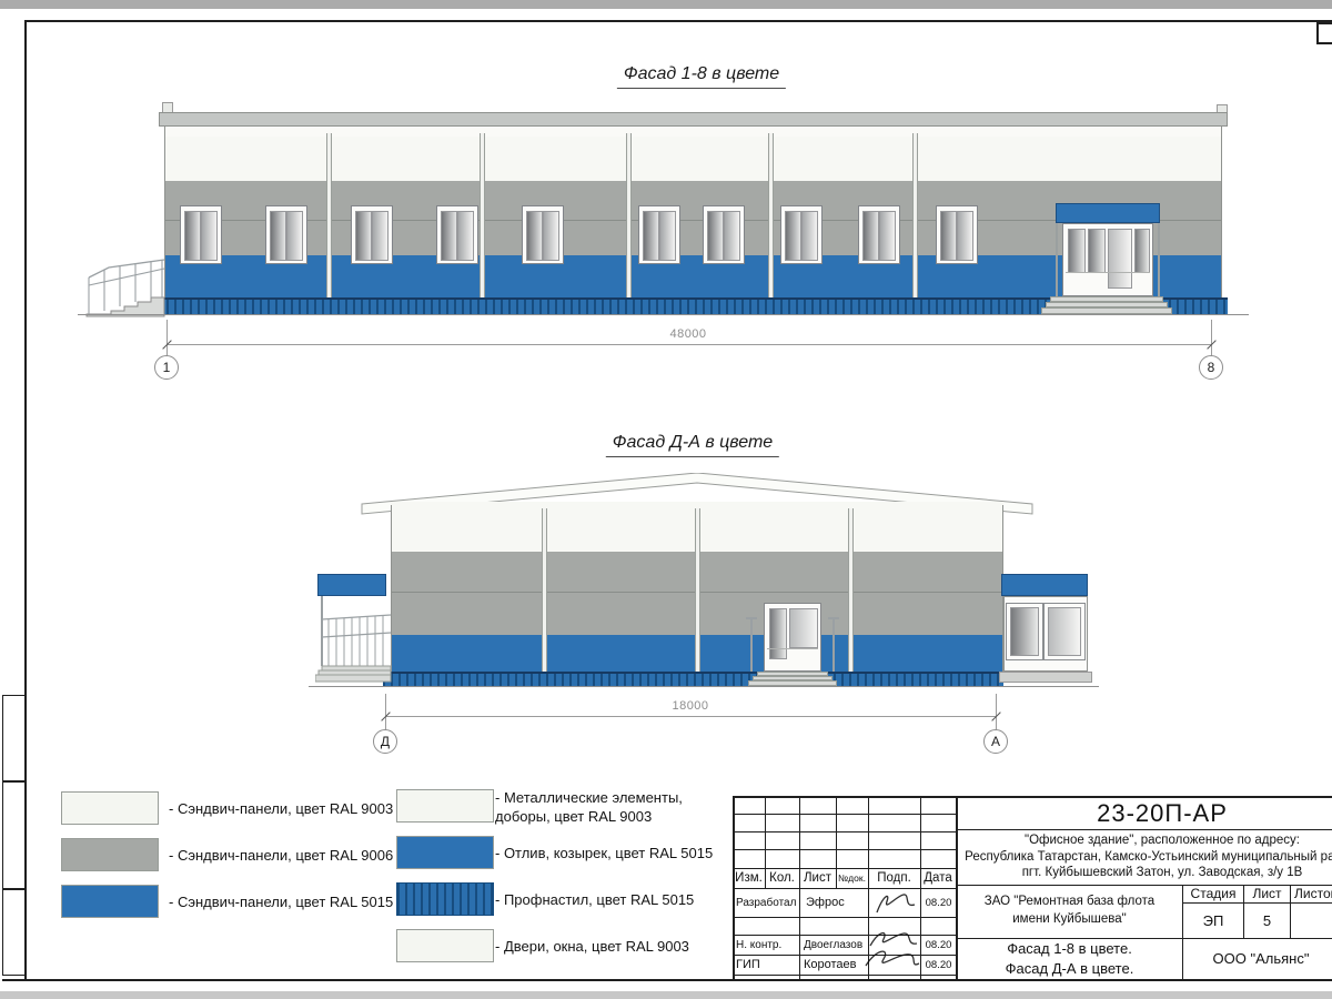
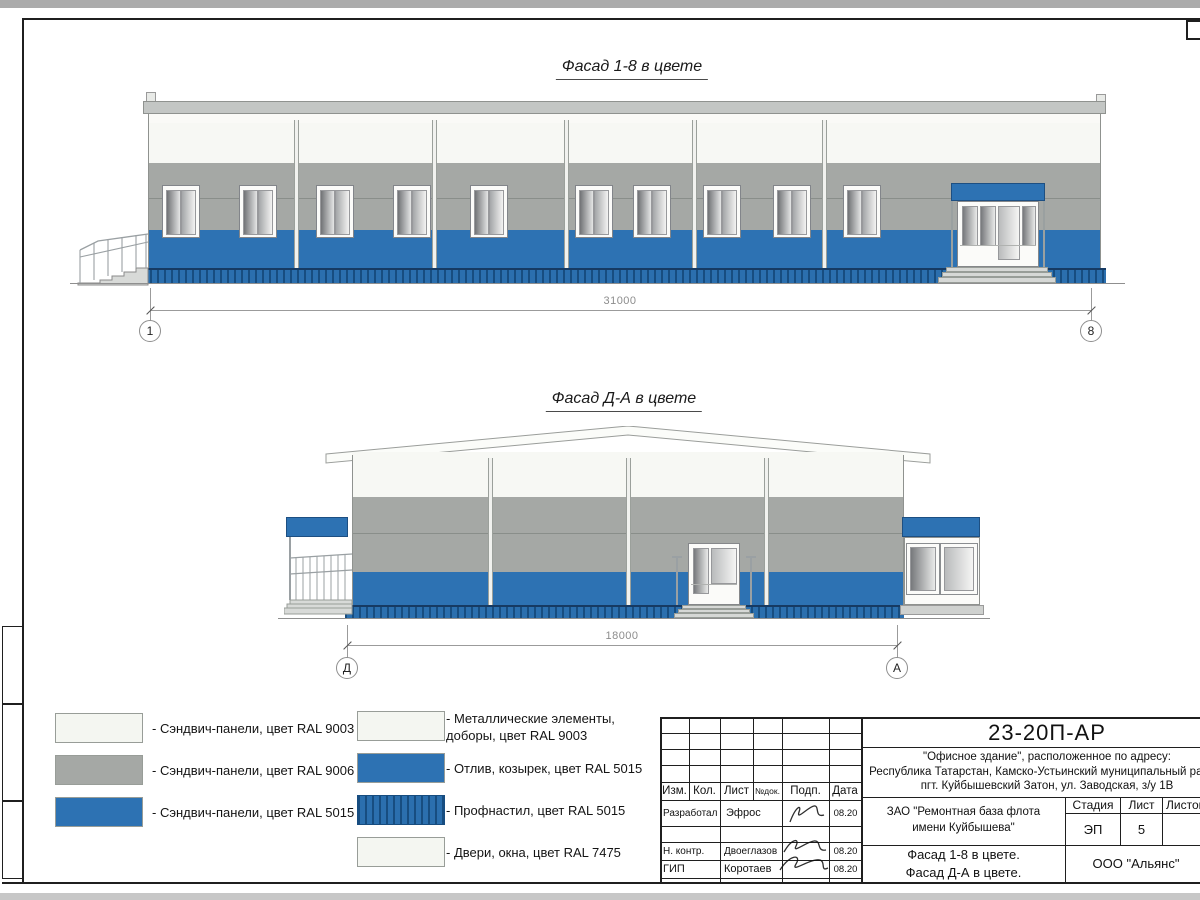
  Фасад 1-8 в цвете
- 48000
+ 31000
  1
  8
  Фасад Д-А в цвете
  18000
  Д
  А
  - Сэндвич-панели, цвет RAL 9003
  - Сэндвич-панели, цвет RAL 9006
  - Сэндвич-панели, цвет RAL 5015
  - Металлические элементы, доборы, цвет RAL 9003
  - Отлив, козырек, цвет RAL 5015
  - Профнастил, цвет RAL 5015
- - Двери, окна, цвет RAL 9003
+ - Двери, окна, цвет RAL 7475
  Изм.
  Кол.
  Лист
  №док.
  Подп.
  Дата
  Разработал
  Эфрос
  08.20
  Н. контр.
  Двоеглазов
  08.20
  ГИП
  Коротаев
  08.20
  23-20П-АР
  "Офисное здание", расположенное по адресу:
  Республика Татарстан, Камско-Устьинский муниципальный ра
  пгт. Куйбышевский Затон, ул. Заводская, з/у 1В
  ЗАО "Ремонтная база флота
  имени Куйбышева"
  Стадия
  Лист
  Листо
  ЭП
  5
  Фасад 1-8 в цвете.
  Фасад Д-А в цвете.
  ООО "Альянс"
